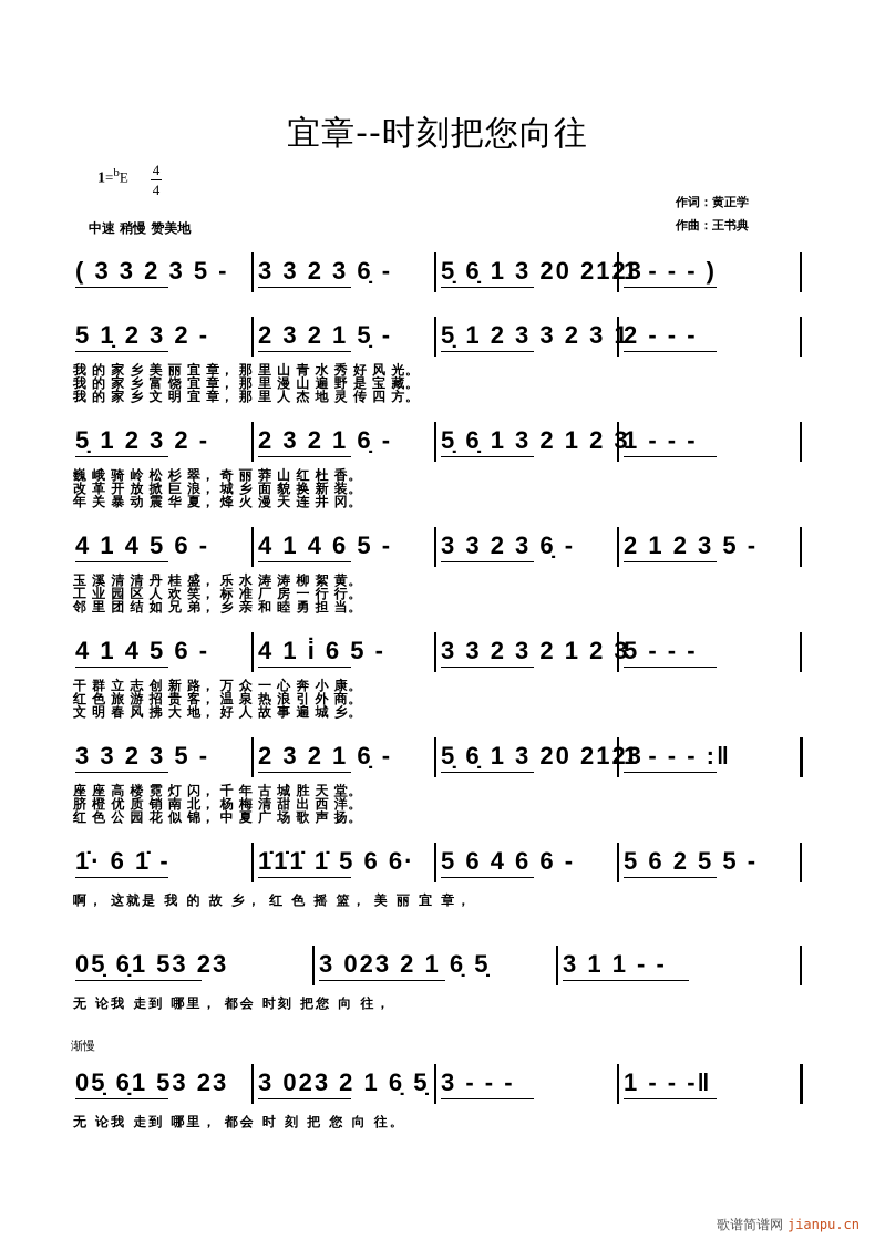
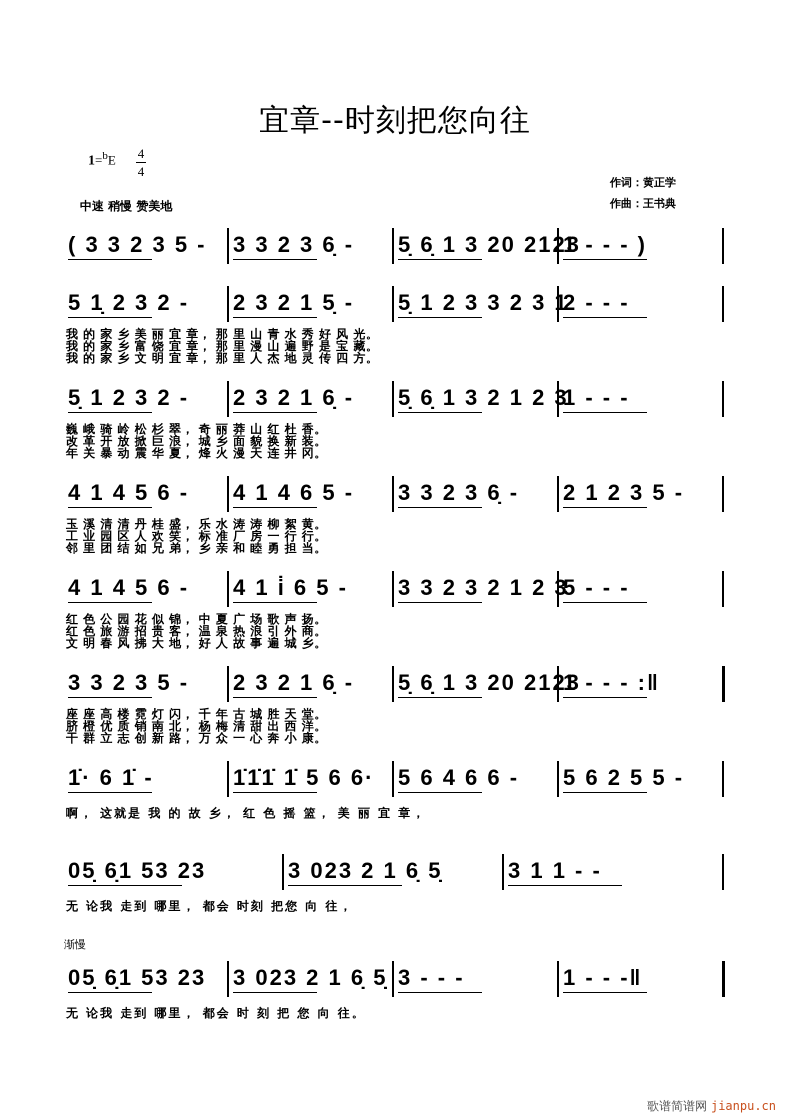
  宜章--时刻把您向往
  1=bE
  4
  4
  作词：黄正学
  作曲：王书典
  中速 稍慢 赞美地
  渐慢
  ( 3 3 2 3 5 -
  3 3 2 3 6̣ -
  5̣ 6̣ 1 3 20 212
  1 - - - )
  5 1̣ 2 3 2 -
  2 3 2 1 5̣ -
  5̣ 1 2 3 3 2 3 1
  2 - - -
  我 的 家 乡 美 丽 宜 章， 那 里 山 青 水 秀 好 风 光。
  我 的 家 乡 富 饶 宜 章， 那 里 漫 山 遍 野 是 宝 藏。
  我 的 家 乡 文 明 宜 章， 那 里 人 杰 地 灵 传 四 方。
  5̣ 1 2 3 2 -
  2 3 2 1 6̣ -
  5̣ 6̣ 1 3 2 1 2 3
  1 - - -
  巍 峨 骑 岭 松 杉 翠， 奇 丽 莽 山 红 杜 香。
  改 革 开 放 掀 巨 浪， 城 乡 面 貌 换 新 装。
  年 关 暴 动 震 华 夏， 烽 火 漫 天 连 井 冈。
  4 1 4 5 6 -
  4 1 4 6 5 -
  3 3 2 3 6̣ -
  2 1 2 3 5 -
  玉 溪 清 清 丹 桂 盛， 乐 水 涛 涛 柳 絮 黄。
  工 业 园 区 人 欢 笑， 标 准 厂 房 一 行 行。
  邻 里 团 结 如 兄 弟， 乡 亲 和 睦 勇 担 当。
  4 1 4 5 6 -
  4 1 i̇ 6 5 -
  3 3 2 3 2 1 2 3
  5 - - -
- 干 群 立 志 创 新 路， 万 众 一 心 奔 小 康。
+ 红 色 公 园 花 似 锦， 中 夏 广 场 歌 声 扬。
  红 色 旅 游 招 贵 客， 温 泉 热 浪 引 外 商。
  文 明 春 风 拂 大 地， 好 人 故 事 遍 城 乡。
  3 3 2 3 5 -
  2 3 2 1 6̣ -
  5̣ 6̣ 1 3 20 212
  1 - - - :‖
  座 座 高 楼 霓 灯 闪， 千 年 古 城 胜 天 堂。
  脐 橙 优 质 销 南 北， 杨 梅 清 甜 出 西 洋。
- 红 色 公 园 花 似 锦， 中 夏 广 场 歌 声 扬。
+ 干 群 立 志 创 新 路， 万 众 一 心 奔 小 康。
  1̇· 6 1̇ -
  1̇1̇1̇ 1̇ 5 6 6·
  5 6 4 6 6 -
  5 6 2 5 5 -
  啊， 这就是 我 的 故 乡， 红 色 摇 篮， 美 丽 宜 章，
  05̣ 6̣1 53 23
  3 023 2 1 6̣ 5̣
  3 1 1 - -
  无 论我 走到 哪里， 都会 时刻 把您 向 往，
  05̣ 6̣1 53 23
  3 023 2 1 6̣ 5̣
  3 - - -
  1 - - -‖
  无 论我 走到 哪里， 都会 时 刻 把 您 向 往。
  歌谱简谱网 jianpu.cn
